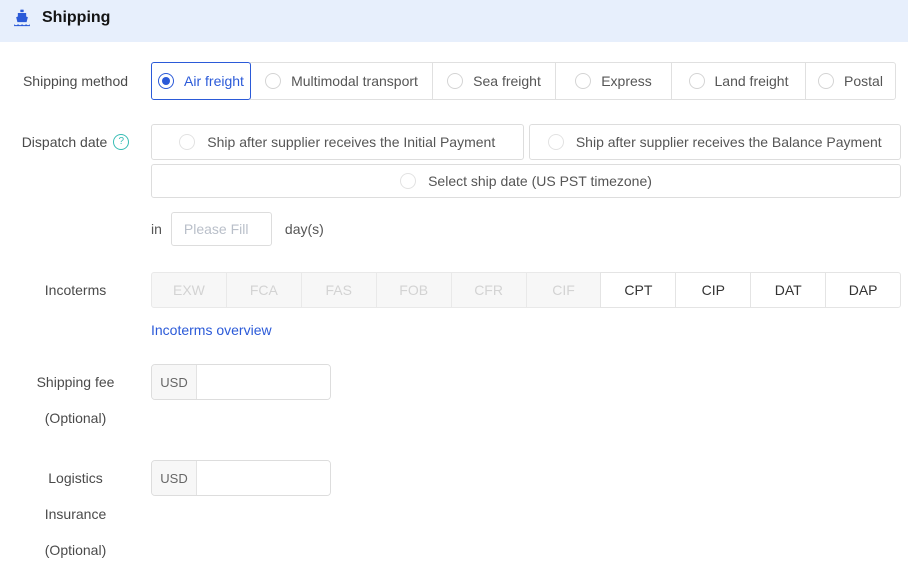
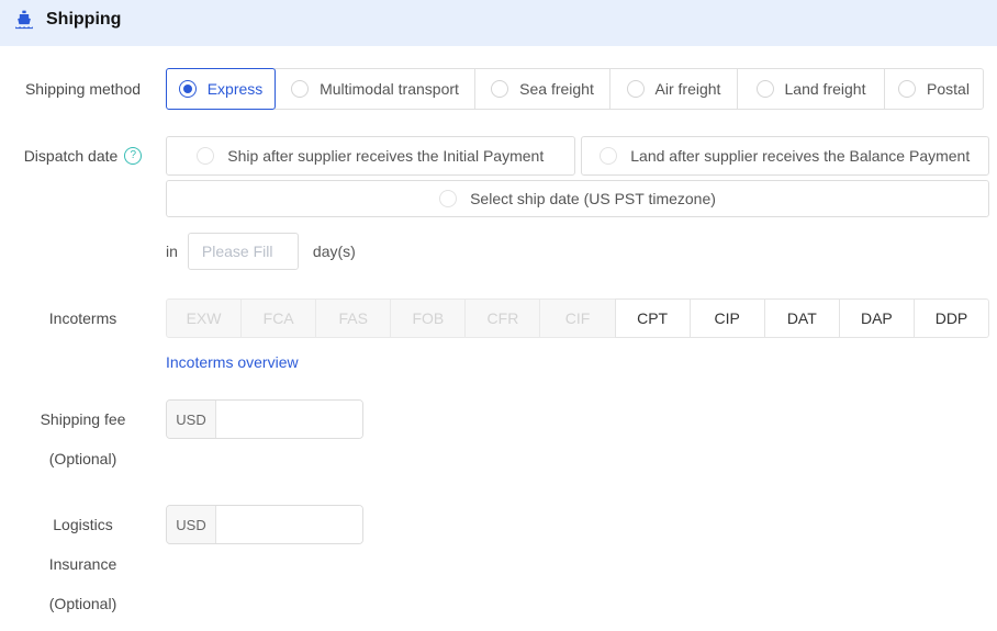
  Shipping
  Shipping method
- Air freight
+ Express
  Multimodal transport
  Sea freight
- Express
+ Air freight
  Land freight
  Postal
  Dispatch date
  ?
  Ship after supplier receives the Initial Payment
- Ship after supplier receives the Balance Payment
+ Land after supplier receives the Balance Payment
  Select ship date (US PST timezone)
  in
  Please Fill
  day(s)
  Incoterms
  EXW
  FCA
  FAS
  FOB
  CFR
  CIF
  CPT
  CIP
  DAT
  DAP
+ DDP
  Incoterms overview
  Shipping fee
  (Optional)
  USD
  Logistics
  Insurance
  (Optional)
  USD
